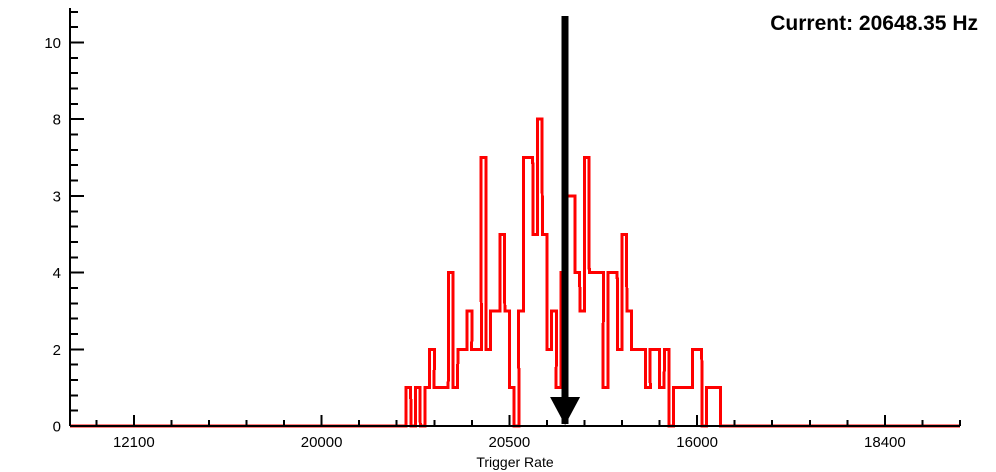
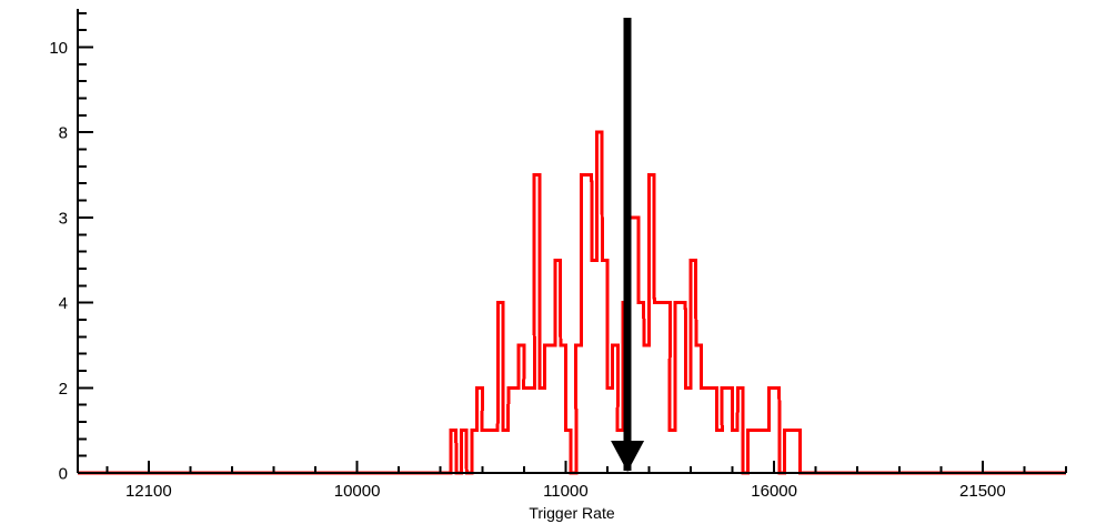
  12100
- 20000
+ 10000
- 20500
+ 11000
  16000
- 18400
+ 21500
  0
  2
  4
  3
  8
  10
  Trigger Rate
- Current: 20648.35 Hz
